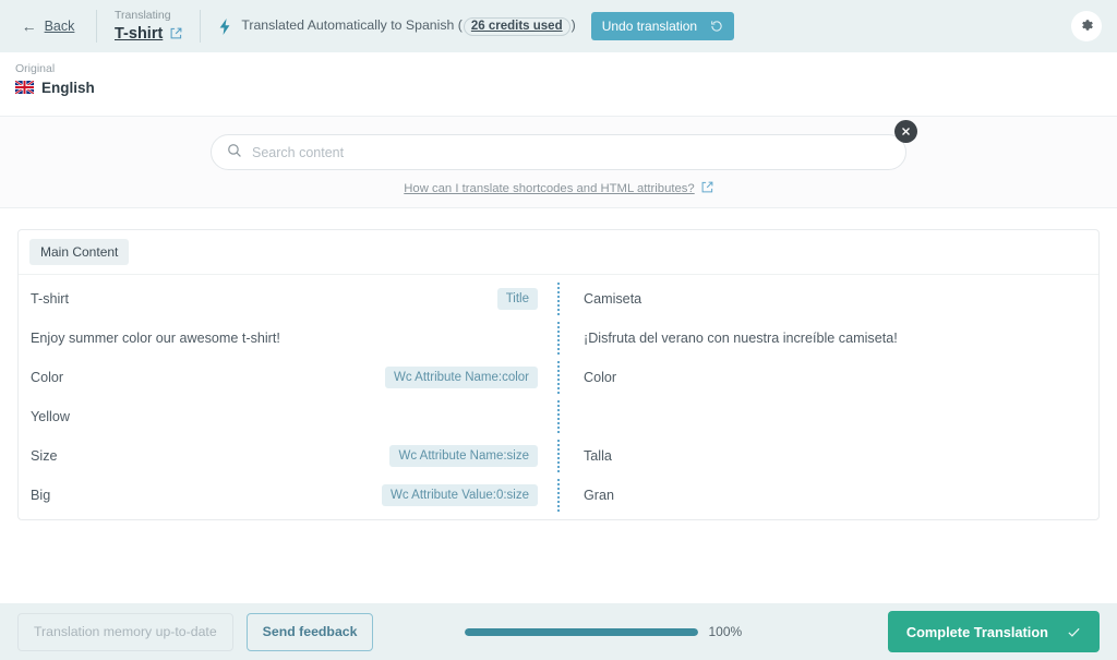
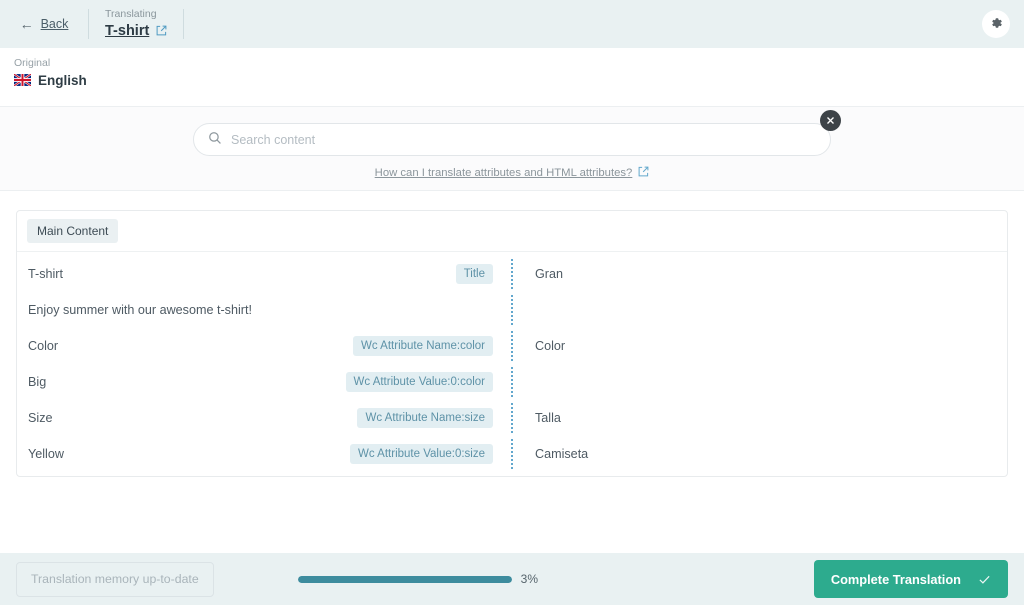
  ←
  Back
  Translating
  T-shirt
- Translated Automatically to Spanish ( 26 credits used )
- Undo translation
  Original
  English
  Search content
- How can I translate shortcodes and HTML attributes?
+ How can I translate attributes and HTML attributes?
  Main Content
  T-shirt
  Title
- Camiseta
+ Gran
- Enjoy summer color our awesome t-shirt!
+ Enjoy summer with our awesome t-shirt!
- ¡Disfruta del verano con nuestra increíble camiseta!
  Color
  Wc Attribute Name:color
  Color
- Yellow
+ Big
+ Wc Attribute Value:0:color
  Size
  Wc Attribute Name:size
  Talla
- Big
+ Yellow
  Wc Attribute Value:0:size
- Gran
+ Camiseta
  Translation memory up-to-date
- Send feedback
- 100%
+ 3%
  Complete Translation
